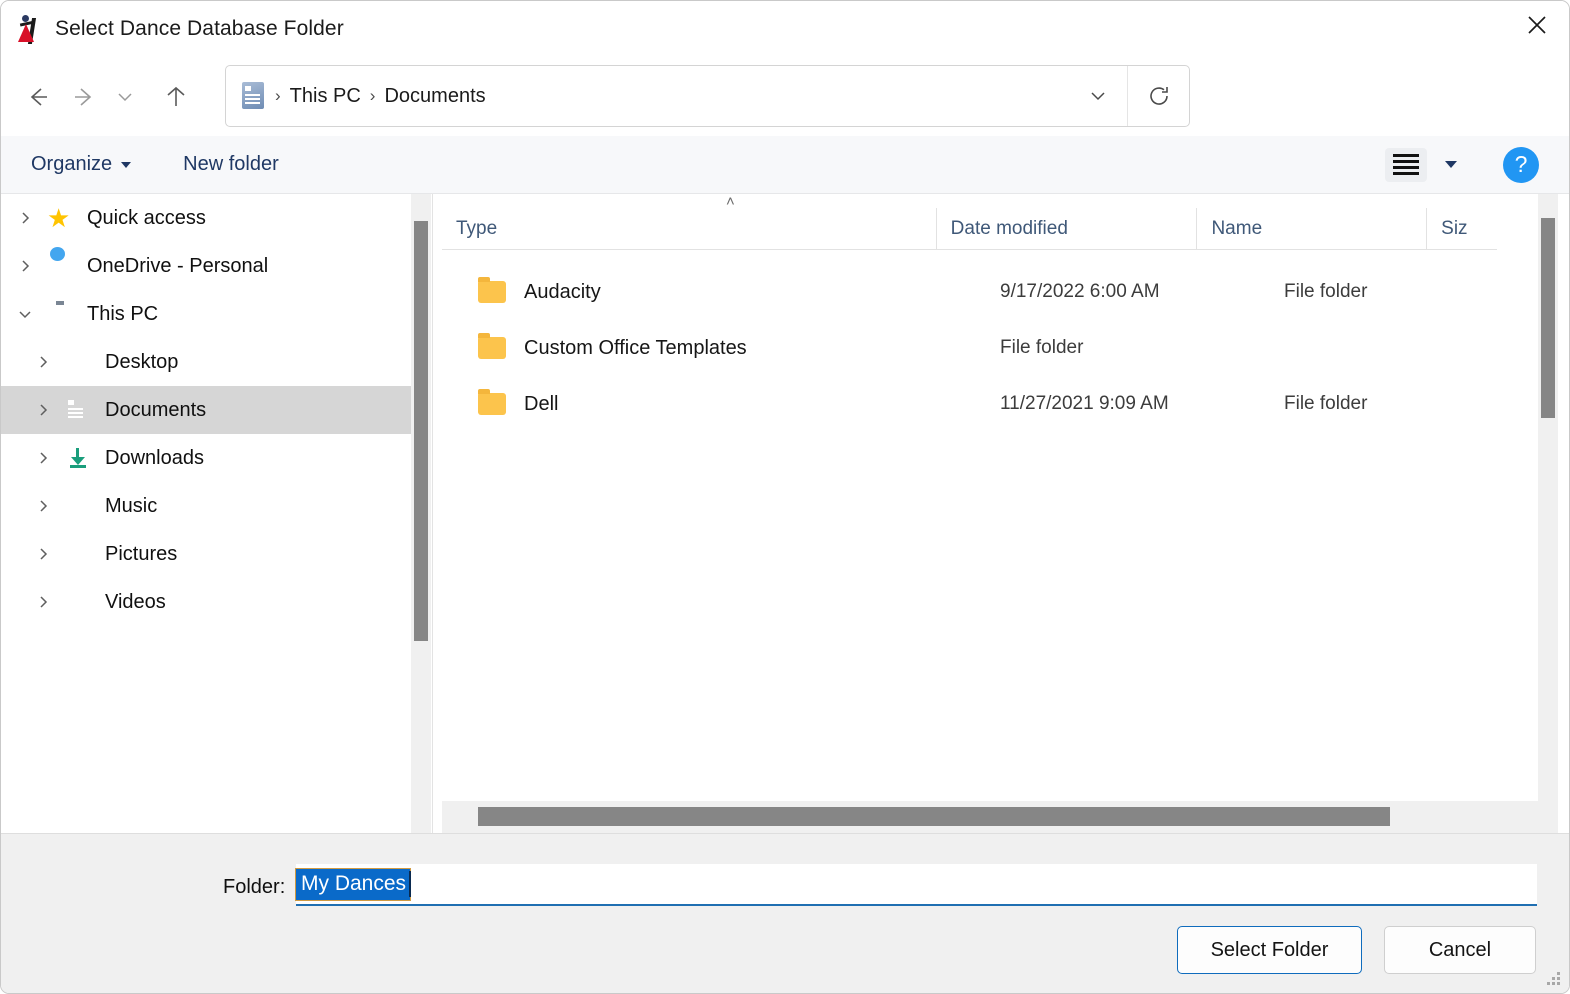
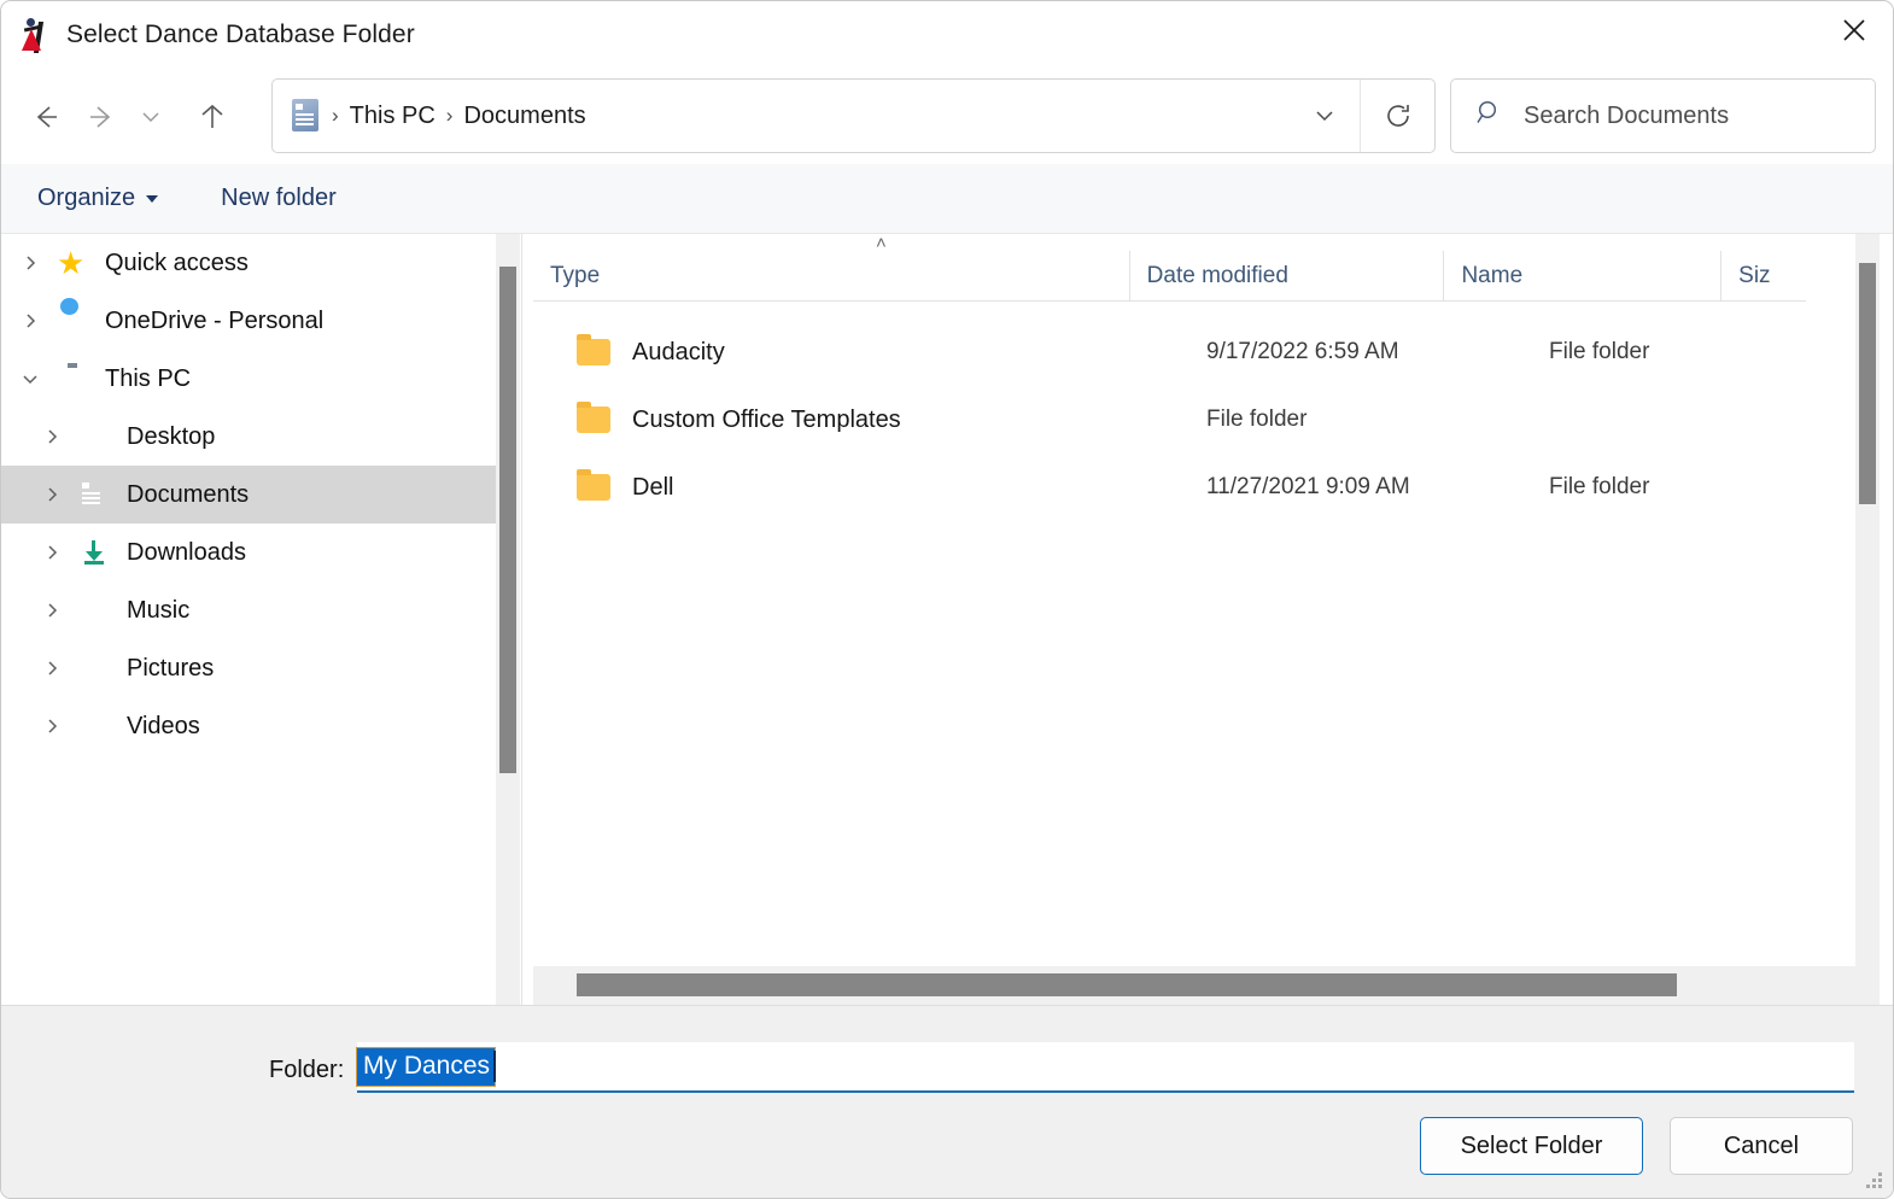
  Select Dance Database Folder
  ›
  This PC
  ›
  Documents
+ Search Documents
  Organize
  New folder
- ?
  ★
  Quick access
  OneDrive - Personal
  This PC
  Desktop
  Documents
  Downloads
  Music
  Pictures
  Videos
  ˄
  Type
  Date modified
  Name
  Siz
  Audacity
- 9/17/2022 6:00 AM
+ 9/17/2022 6:59 AM
  File folder
  Custom Office Templates
  File folder
  Dell
  11/27/2021 9:09 AM
  File folder
  Folder:
  My Dances
  Select Folder
  Cancel
